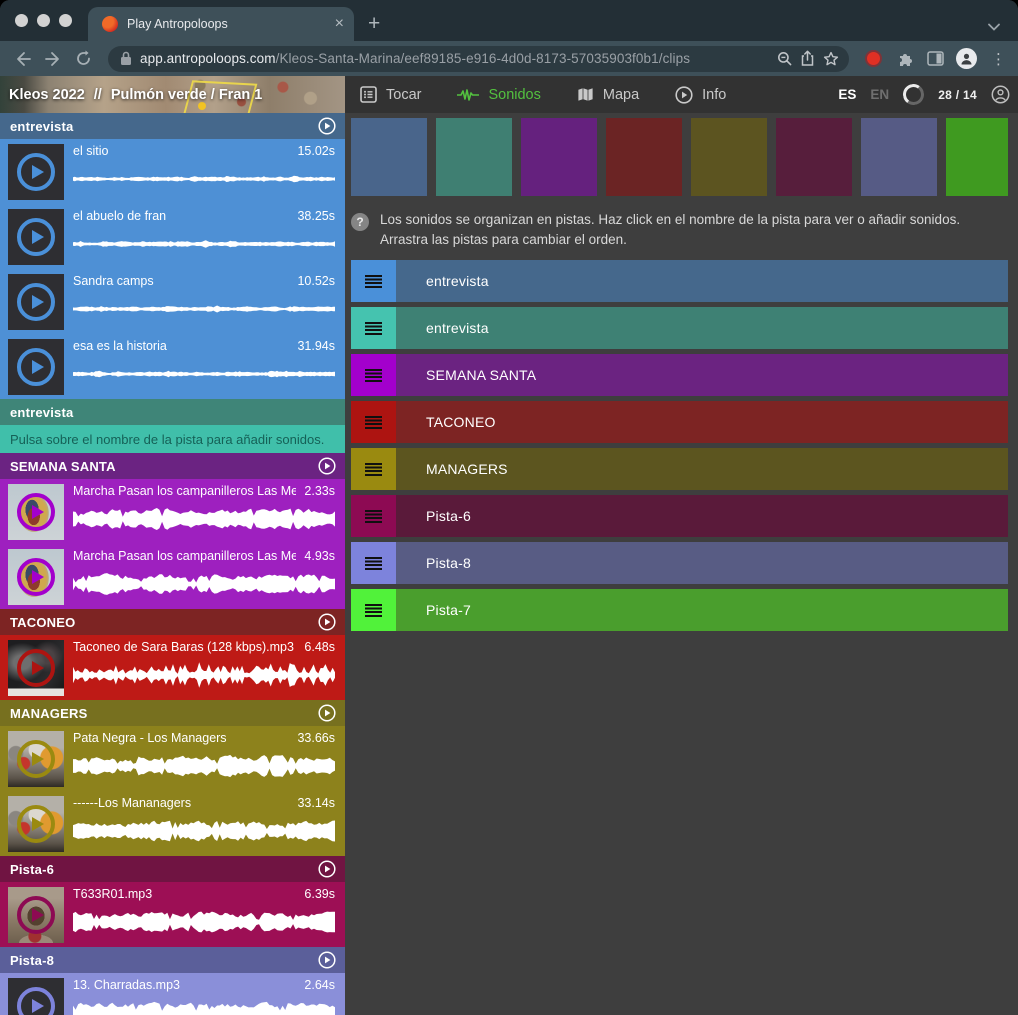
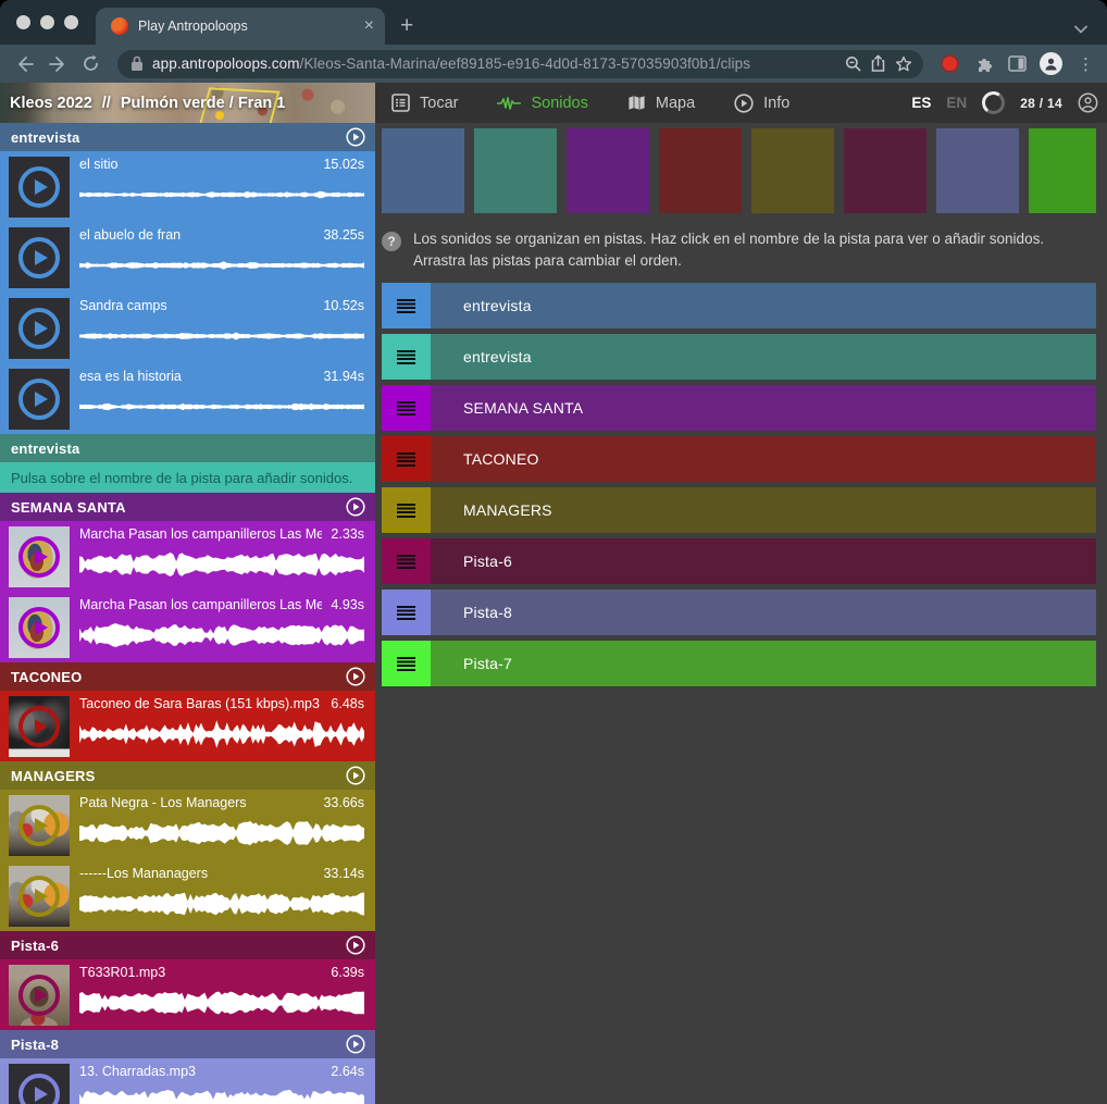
  Play Antropoloops
  ×
  +
  app.antropoloops.com/Kleos-Santa-Marina/eef89185-e916-4d0d-8173-57035903f0b1/clips
  ⋮
  Kleos 2022
  //
  Pulmón verde / Fran 1
  Tocar
  Sonidos
  Mapa
  Info
  ES
  EN
  28 / 14
  entrevista
  el sitio
  15.02s
  el abuelo de fran
  38.25s
  Sandra camps
  10.52s
  esa es la historia
  31.94s
  entrevista
  Pulsa sobre el nombre de la pista para añadir sonidos.
  SEMANA SANTA
  Marcha Pasan los campanilleros Las Me
  2.33s
  Marcha Pasan los campanilleros Las Me
  4.93s
  TACONEO
- Taconeo de Sara Baras (128 kbps).mp3
+ Taconeo de Sara Baras (151 kbps).mp3
  6.48s
  MANAGERS
  Pata Negra - Los Managers
  33.66s
  ------Los Mananagers
  33.14s
  Pista-6
  T633R01.mp3
  6.39s
  Pista-8
  13. Charradas.mp3
  2.64s
  ?
  Los sonidos se organizan en pistas. Haz click en el nombre de la pista para ver o añadir sonidos. Arrastra las pistas para cambiar el orden.
  entrevista
  entrevista
  SEMANA SANTA
  TACONEO
  MANAGERS
  Pista-6
  Pista-8
  Pista-7
